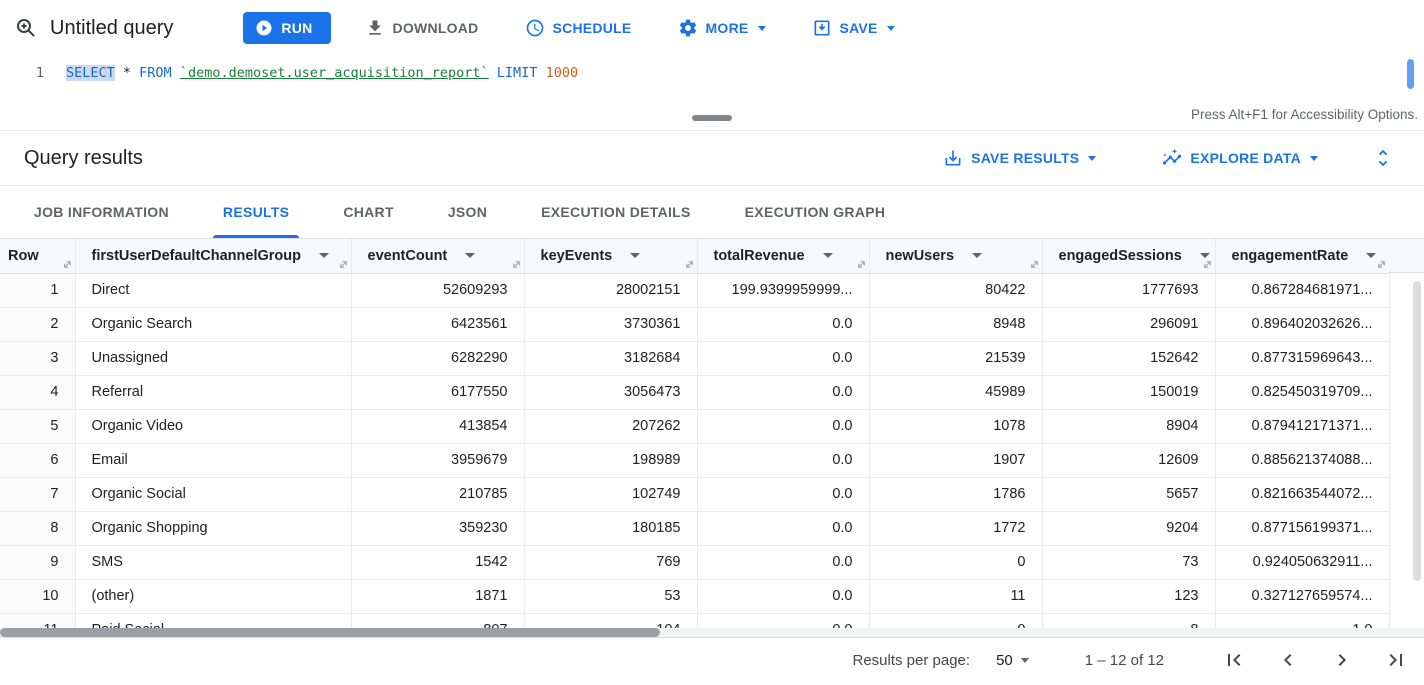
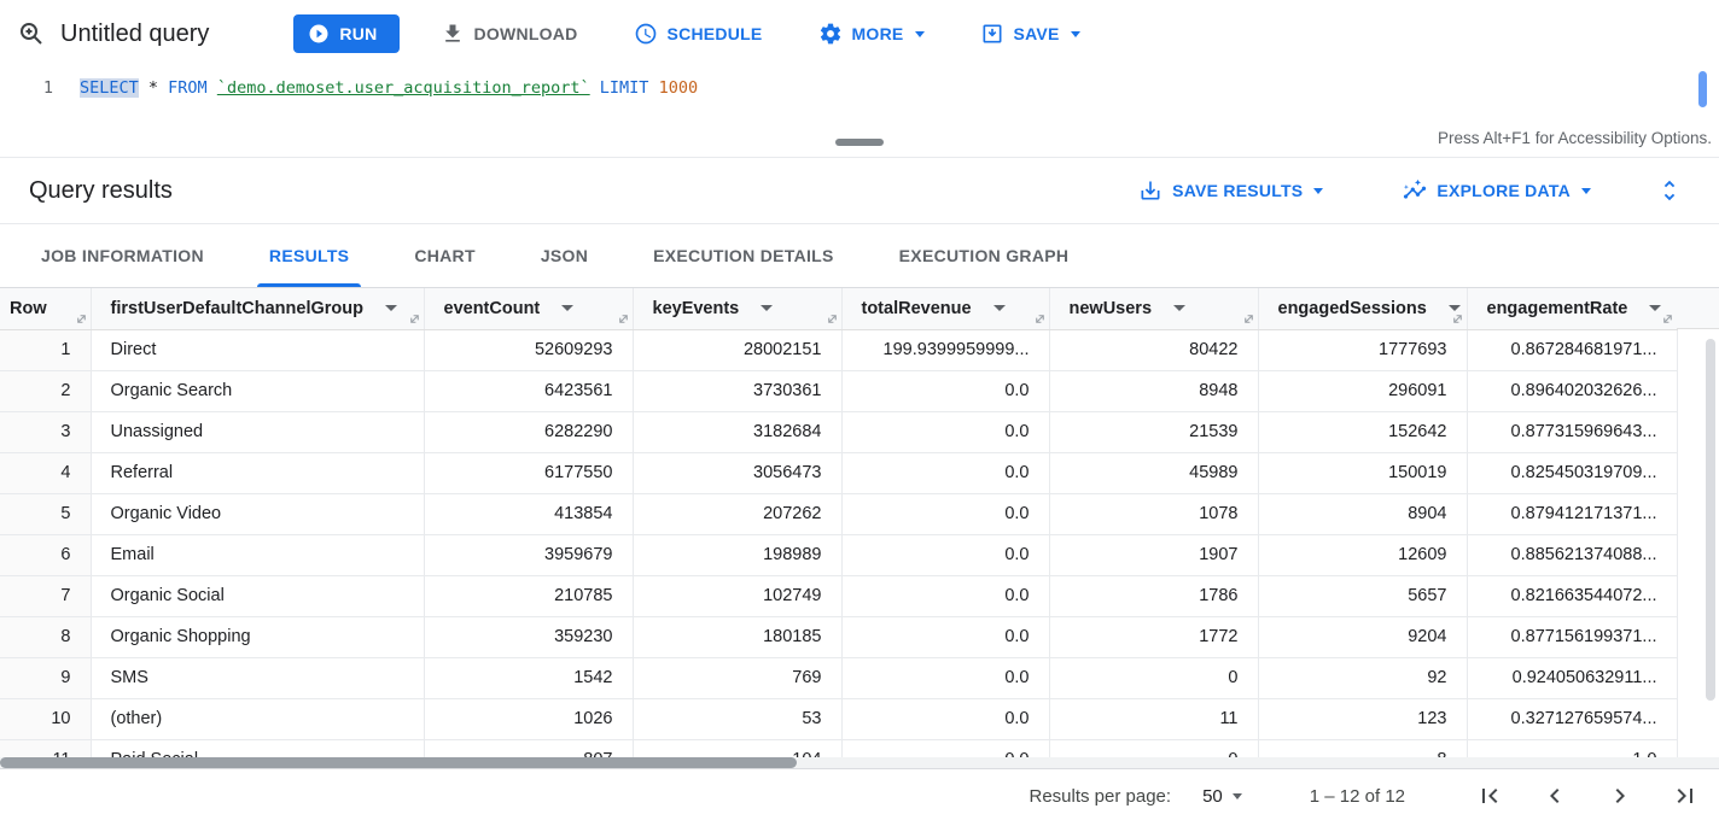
  Untitled query
  RUN
  DOWNLOAD
  SCHEDULE
  MORE
  SAVE
  1
  SELECT * FROM `demo.demoset.user_acquisition_report` LIMIT 1000
  Press Alt+F1 for Accessibility Options.
  Query results
  SAVE RESULTS
  EXPLORE DATA
  JOB INFORMATION
  RESULTS
  CHART
  JSON
  EXECUTION DETAILS
  EXECUTION GRAPH
  Row	firstUserDefaultChannelGroup	eventCount	keyEvents	totalRevenue	newUsers	engagedSessions	engagementRate
  1	Direct	52609293	28002151	199.9399959999...	80422	1777693	0.867284681971...
  2	Organic Search	6423561	3730361	0.0	8948	296091	0.896402032626...
  3	Unassigned	6282290	3182684	0.0	21539	152642	0.877315969643...
  4	Referral	6177550	3056473	0.0	45989	150019	0.825450319709...
  5	Organic Video	413854	207262	0.0	1078	8904	0.879412171371...
  6	Email	3959679	198989	0.0	1907	12609	0.885621374088...
  7	Organic Social	210785	102749	0.0	1786	5657	0.821663544072...
  8	Organic Shopping	359230	180185	0.0	1772	9204	0.877156199371...
- 9	SMS	1542	769	0.0	0	73	0.924050632911...
+ 9	SMS	1542	769	0.0	0	92	0.924050632911...
- 10	(other)	1871	53	0.0	11	123	0.327127659574...
+ 10	(other)	1026	53	0.0	11	123	0.327127659574...
  Results per page:
  50
  1 – 12 of 12
